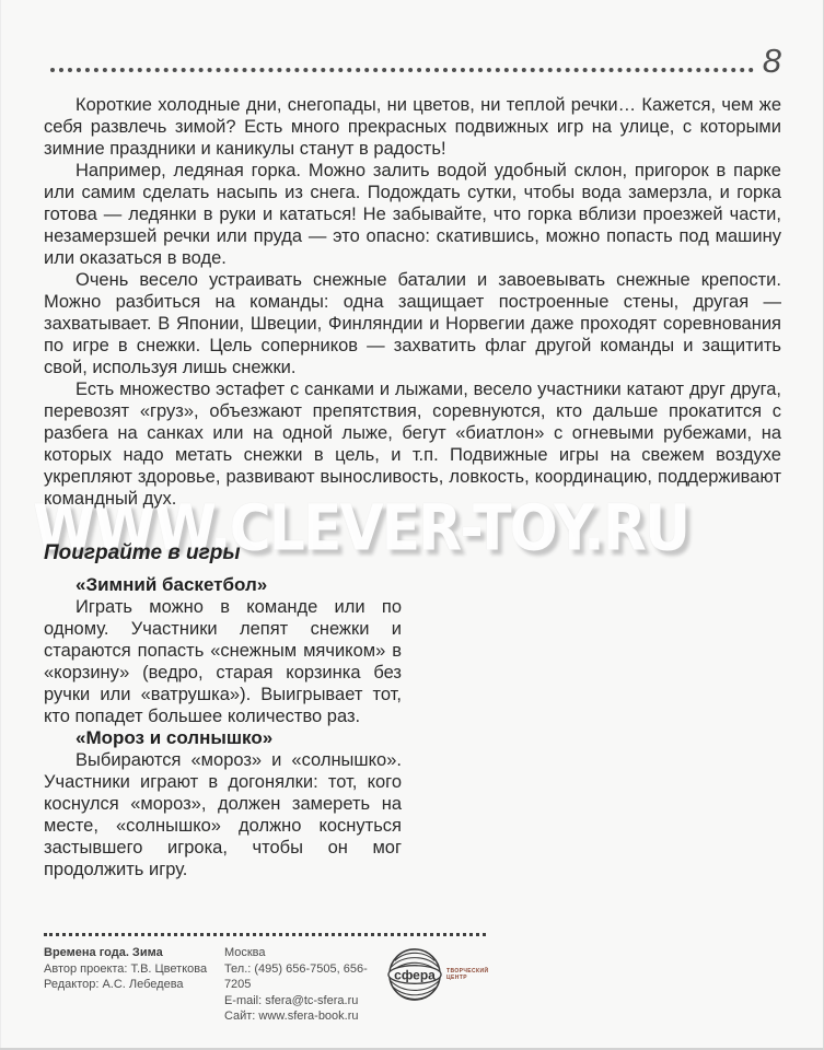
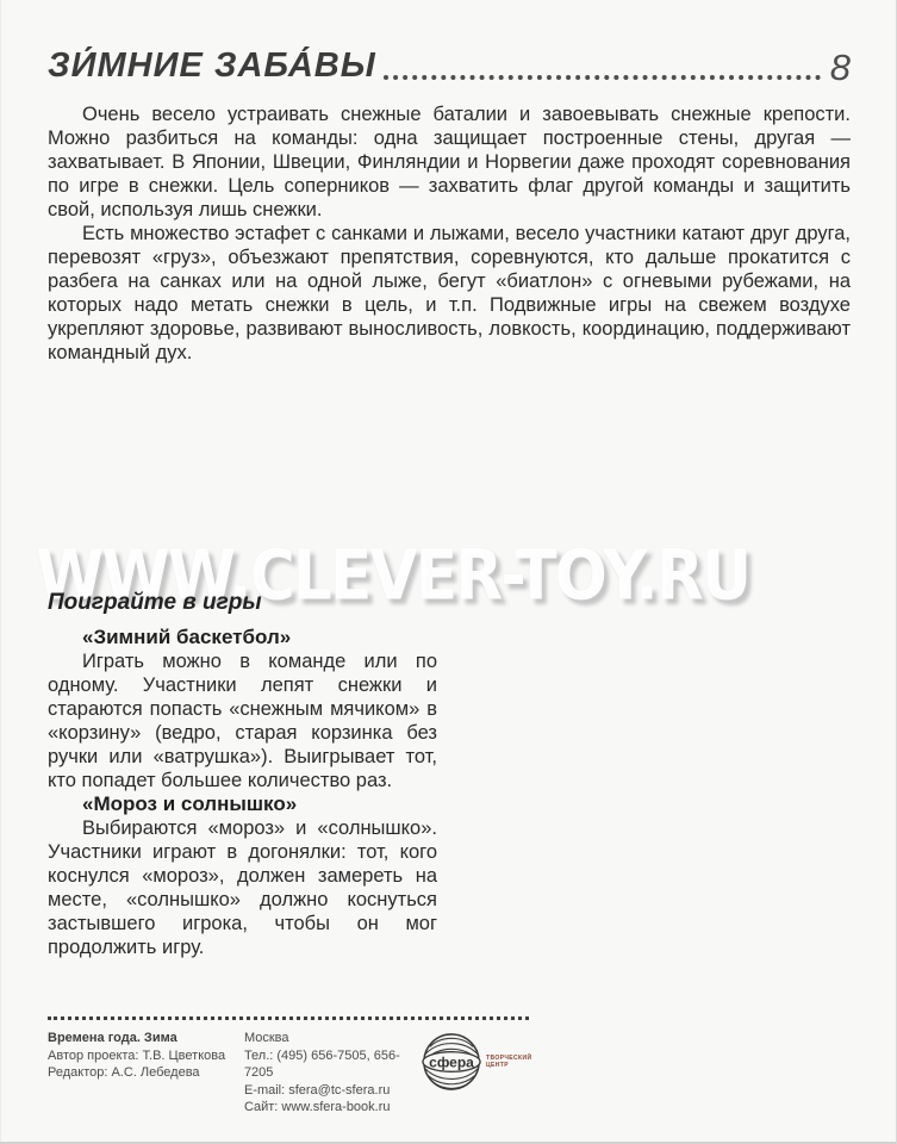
+ ЗИ́МНИЕ ЗАБА́ВЫ
  8
  WWW.CLEVER-TOY.RU
- Короткие холодные дни, снегопады, ни цветов, ни теплой речки… Кажется, чем же себя развлечь зимой? Есть много прекрасных подвижных игр на улице, с которыми зимние праздники и каникулы станут в радость!
- Например, ледяная горка. Можно залить водой удобный склон, пригорок в парке или самим сделать насыпь из снега. Подождать сутки, чтобы вода замерзла, и горка готова — ледянки в руки и кататься! Не забывайте, что горка вблизи проезжей части, незамерзшей речки или пруда — это опасно: скатившись, можно попасть под машину или оказаться в воде.
  Очень весело устраивать снежные баталии и завоевывать снежные крепости. Можно разбиться на команды: одна защищает построенные стены, другая — захватывает. В Японии, Швеции, Финляндии и Норвегии даже проходят соревнования по игре в снежки. Цель соперников — захватить флаг другой команды и защитить свой, используя лишь снежки.
  Есть множество эстафет с санками и лыжами, весело участники катают друг друга, перевозят «груз», объезжают препятствия, соревнуются, кто дальше прокатится с разбега на санках или на одной лыже, бегут «биатлон» с огневыми рубежами, на которых надо метать снежки в цель, и т.п. Подвижные игры на свежем воздухе укрепляют здоровье, развивают выносливость, ловкость, координацию, поддерживают командный дух.
  Поиграйте в игры
  «Зимний баскетбол»
  Играть можно в команде или по одному. Участники лепят снежки и стараются попасть «снежным мячиком» в «корзину» (ведро, старая корзинка без ручки или «ватрушка»). Выигрывает тот, кто попадет большее количество раз.
  «Мороз и солнышко»
  Выбираются «мороз» и «солнышко». Участники играют в догонялки: тот, кого коснулся «мороз», должен замереть на месте, «солнышко» должно коснуться застывшего игрока, чтобы он мог продолжить игру.
  Времена года. Зима
  Автор проекта: Т.В. Цветкова
  Редактор: А.С. Лебедева
  Москва
  Тел.: (495) 656-7505, 656-7205
  E-mail: sfera@tc-sfera.ru
  Сайт: www.sfera-book.ru
  сфера
